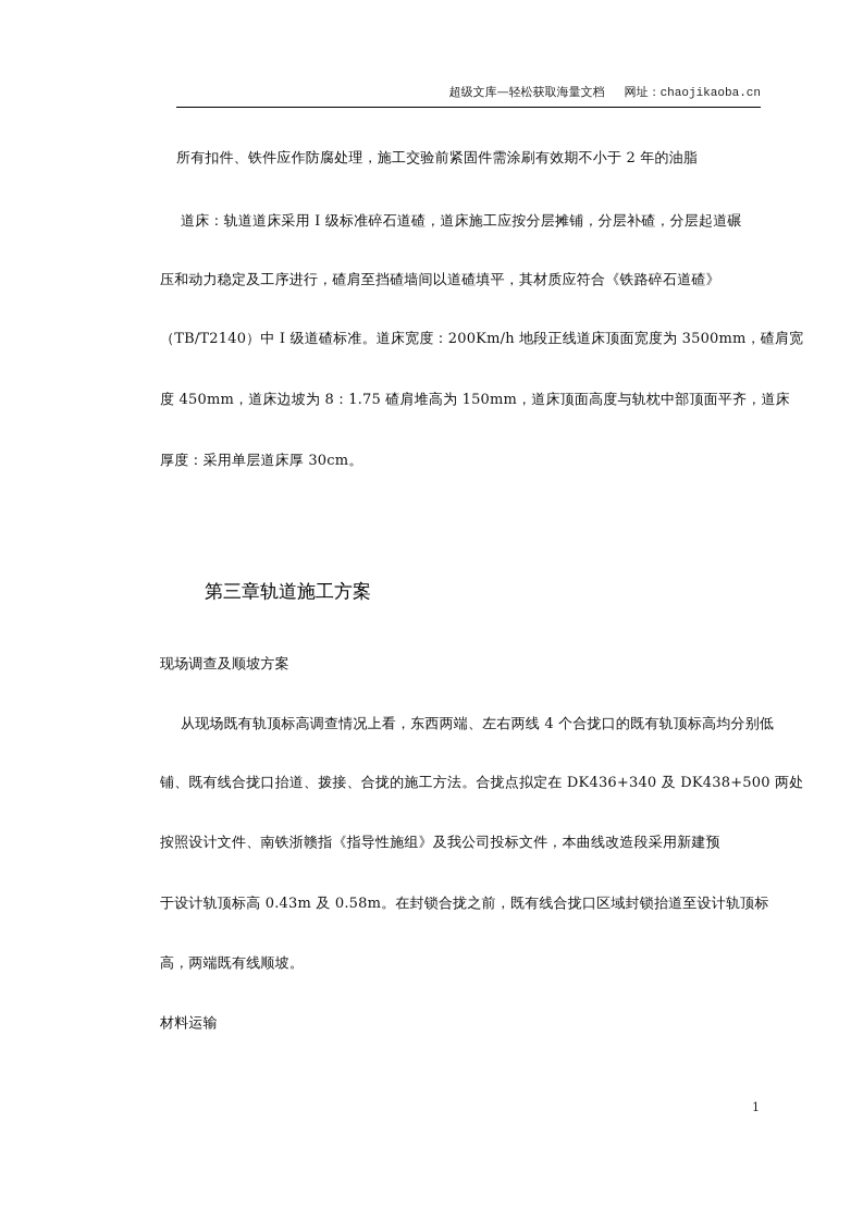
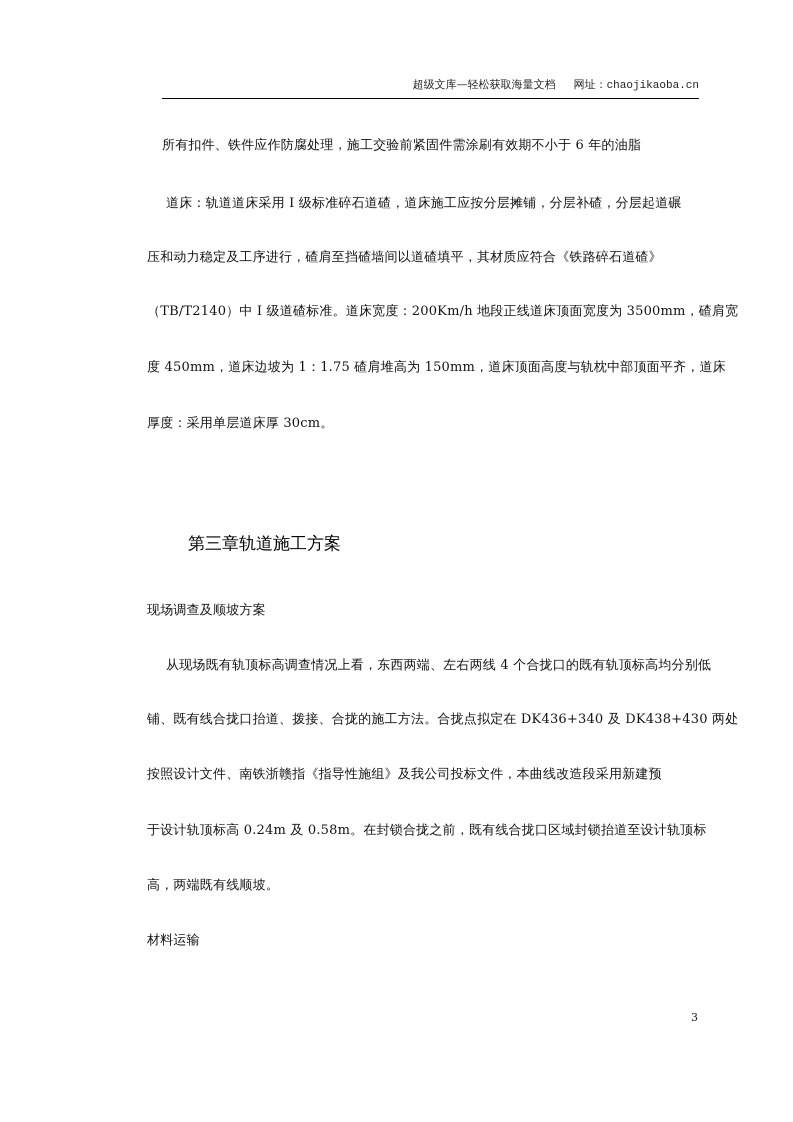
  超级文库—轻松获取海量文档 网址：chaojikaoba.cn
- 所有扣件、铁件应作防腐处理，施工交验前紧固件需涂刷有效期不小于 2 年的油脂
+ 所有扣件、铁件应作防腐处理，施工交验前紧固件需涂刷有效期不小于 6 年的油脂
  道床：轨道道床采用 I 级标准碎石道碴，道床施工应按分层摊铺，分层补碴，分层起道碾
  压和动力稳定及工序进行，碴肩至挡碴墙间以道碴填平，其材质应符合《铁路碎石道碴》
  （TB/T2140）中 I 级道碴标准。道床宽度：200Km/h 地段正线道床顶面宽度为 3500mm，碴肩宽
- 度 450mm，道床边坡为 8：1.75 碴肩堆高为 150mm，道床顶面高度与轨枕中部顶面平齐，道床
+ 度 450mm，道床边坡为 1：1.75 碴肩堆高为 150mm，道床顶面高度与轨枕中部顶面平齐，道床
  厚度：采用单层道床厚 30cm。
  第三章轨道施工方案
  现场调查及顺坡方案
  从现场既有轨顶标高调查情况上看，东西两端、左右两线 4 个合拢口的既有轨顶标高均分别低
- 铺、既有线合拢口抬道、拨接、合拢的施工方法。合拢点拟定在 DK436+340 及 DK438+500 两处
+ 铺、既有线合拢口抬道、拨接、合拢的施工方法。合拢点拟定在 DK436+340 及 DK438+430 两处
  按照设计文件、南铁浙赣指《指导性施组》及我公司投标文件，本曲线改造段采用新建预
- 于设计轨顶标高 0.43m 及 0.58m。在封锁合拢之前，既有线合拢口区域封锁抬道至设计轨顶标
+ 于设计轨顶标高 0.24m 及 0.58m。在封锁合拢之前，既有线合拢口区域封锁抬道至设计轨顶标
  高，两端既有线顺坡。
  材料运输
- 1
+ 3
